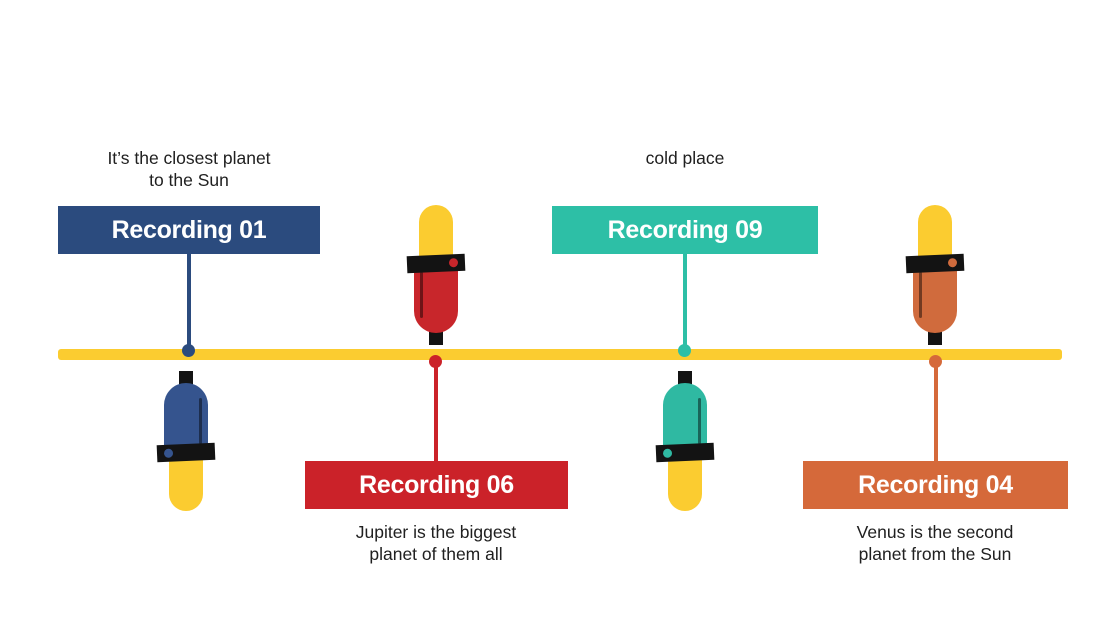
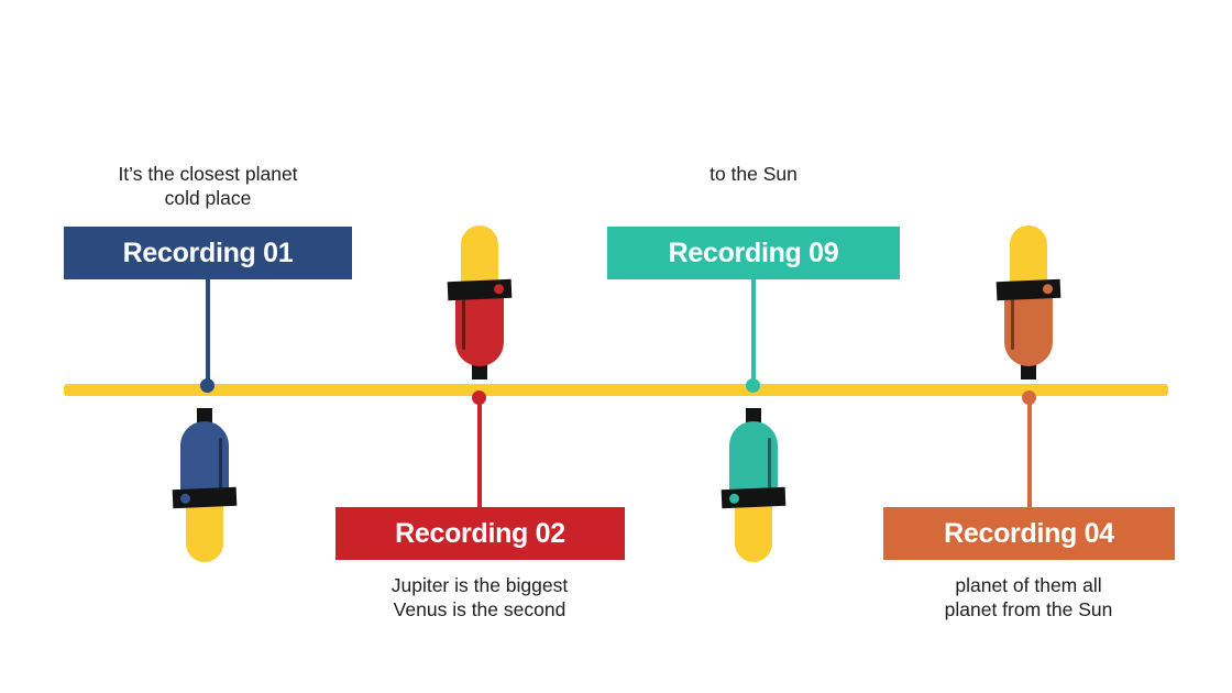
  It’s the closest planet
- to the Sun
+ cold place
  Recording 01
- Recording 06
+ Recording 02
  Jupiter is the biggest
- planet of them all
+ Venus is the second
- cold place
+ to the Sun
  Recording 09
  Recording 04
- Venus is the second
+ planet of them all
  planet from the Sun
